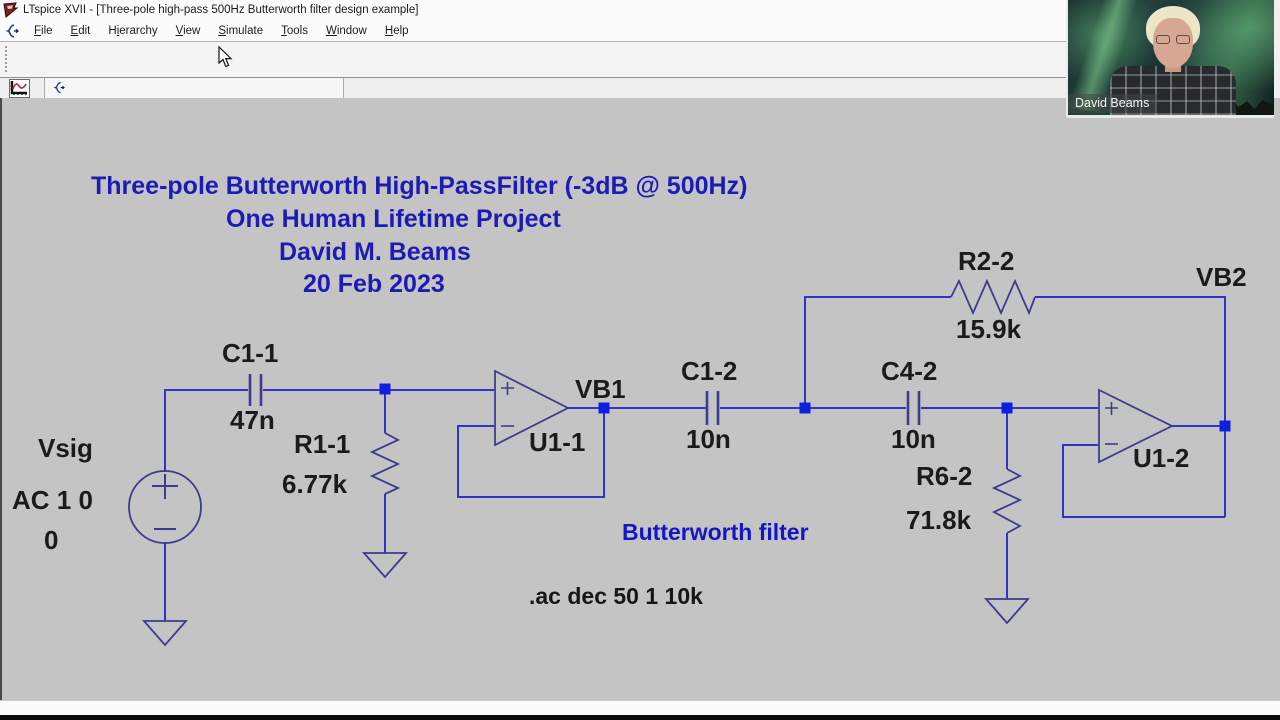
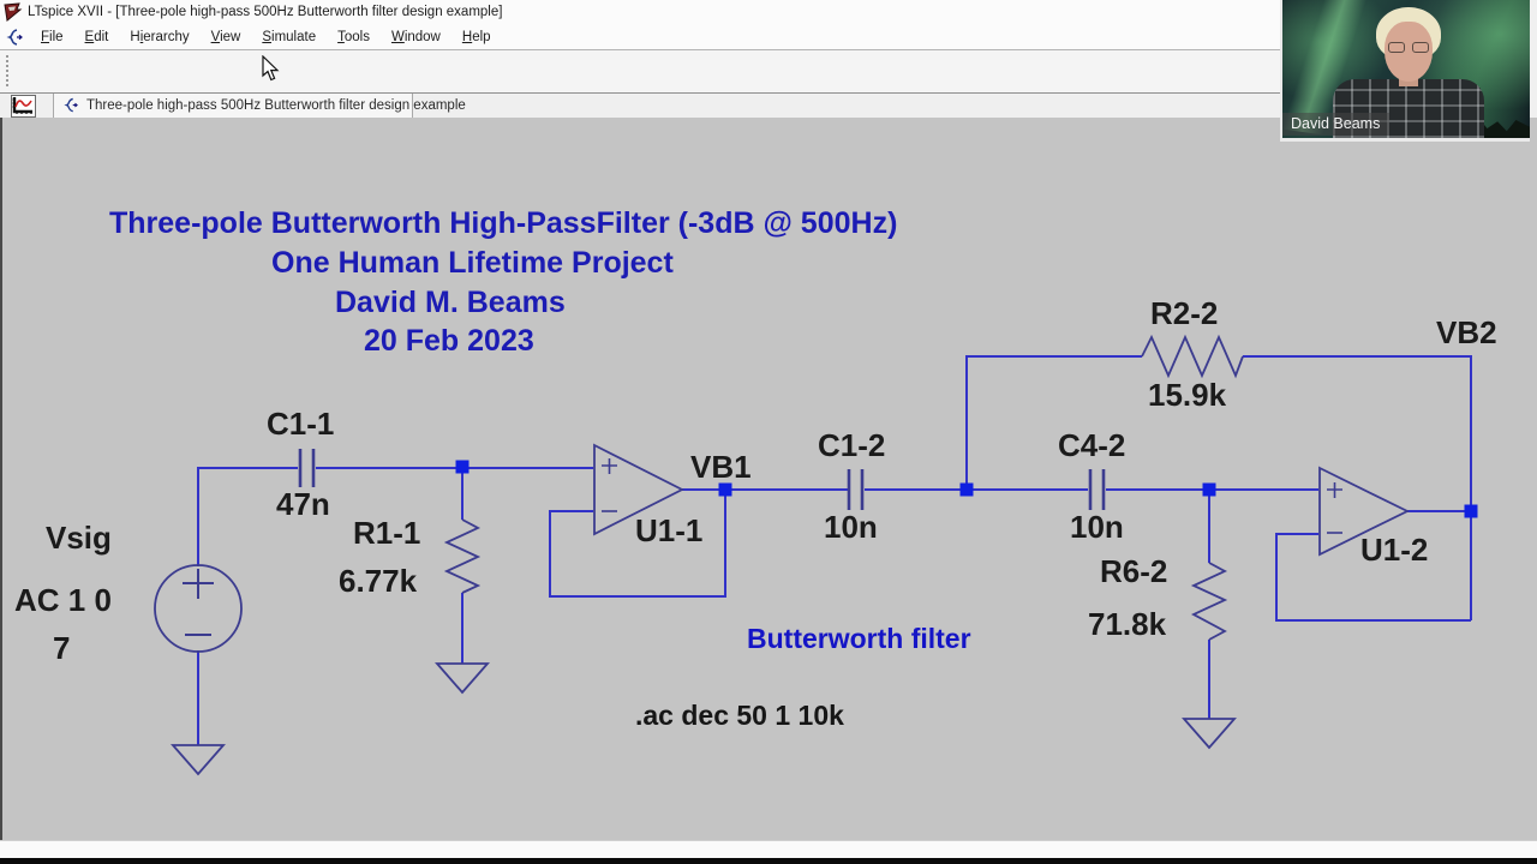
  LTspice XVII - [Three-pole high-pass 500Hz Butterworth filter design example]
  File
  Edit
  Hierarchy
  View
  Simulate
  Tools
  Window
  Help
+ Three-pole high-pass 500Hz Butterworth filter design example
  Three-pole Butterworth High-PassFilter (-3dB @ 500Hz)
  One Human Lifetime Project
  David M. Beams
  20 Feb 2023
  C1-1
  47n
  Vsig
  AC 1 0
- 0
+ 7
  R1-1
  6.77k
  VB1
  U1-1
  C1-2
  10n
  R2-2
  15.9k
  VB2
  C4-2
  10n
  R6-2
  71.8k
  U1-2
  Butterworth filter
  .ac dec 50 1 10k
  David Beams
